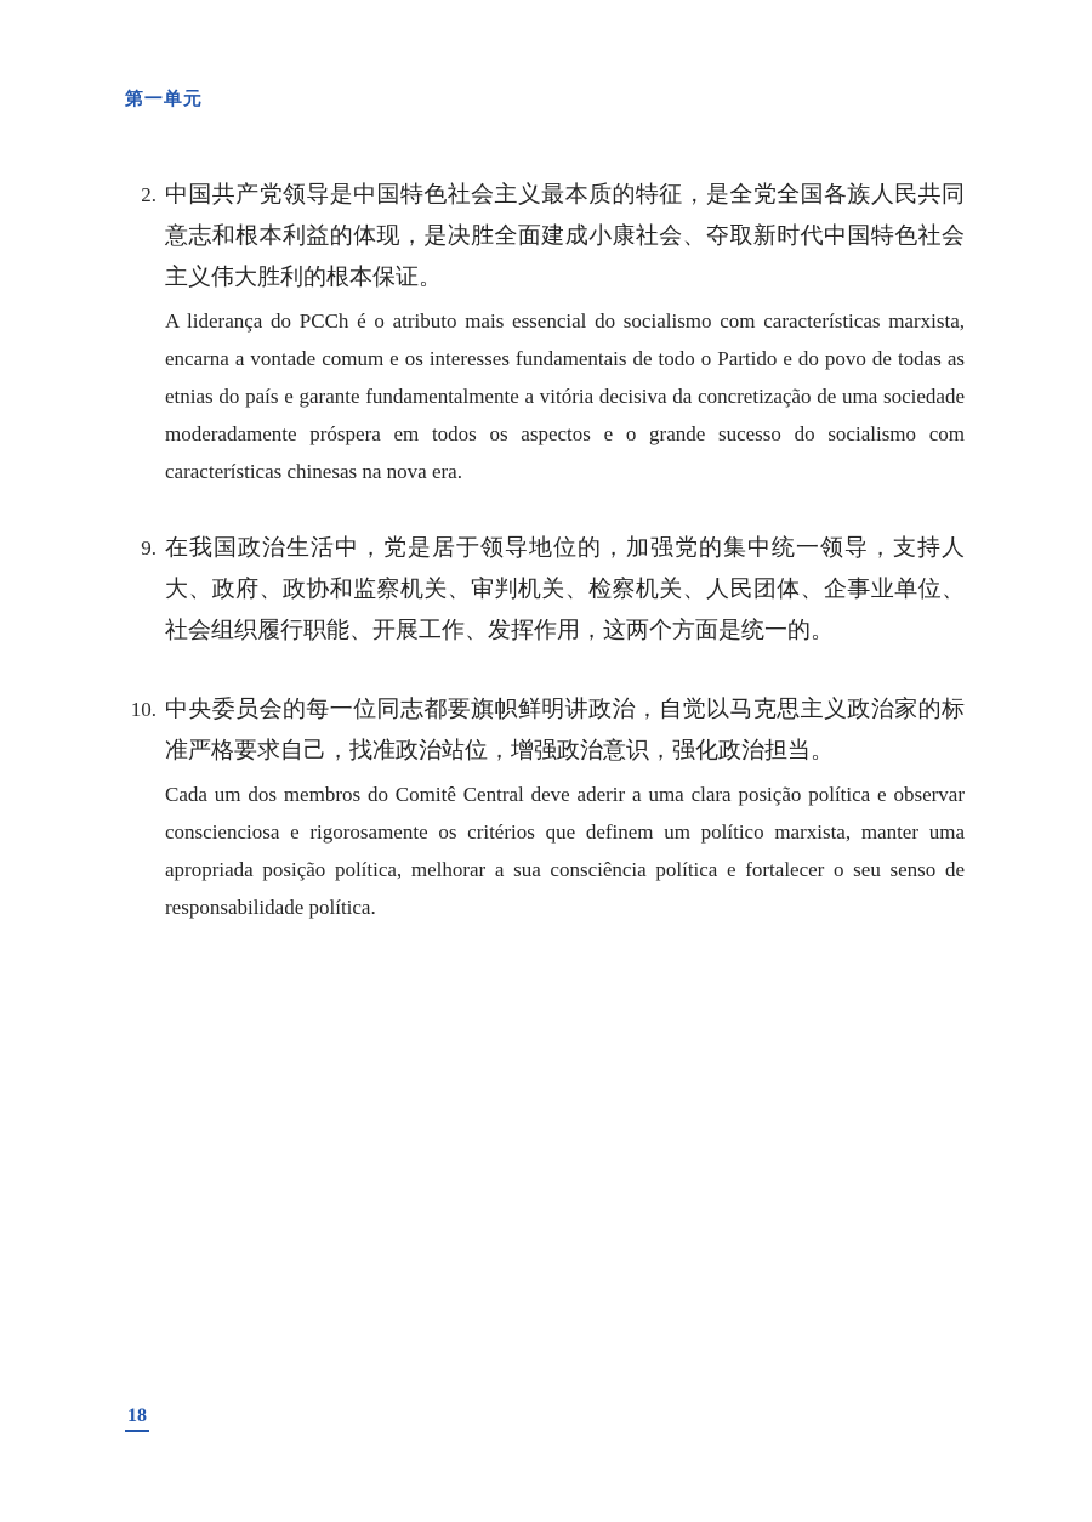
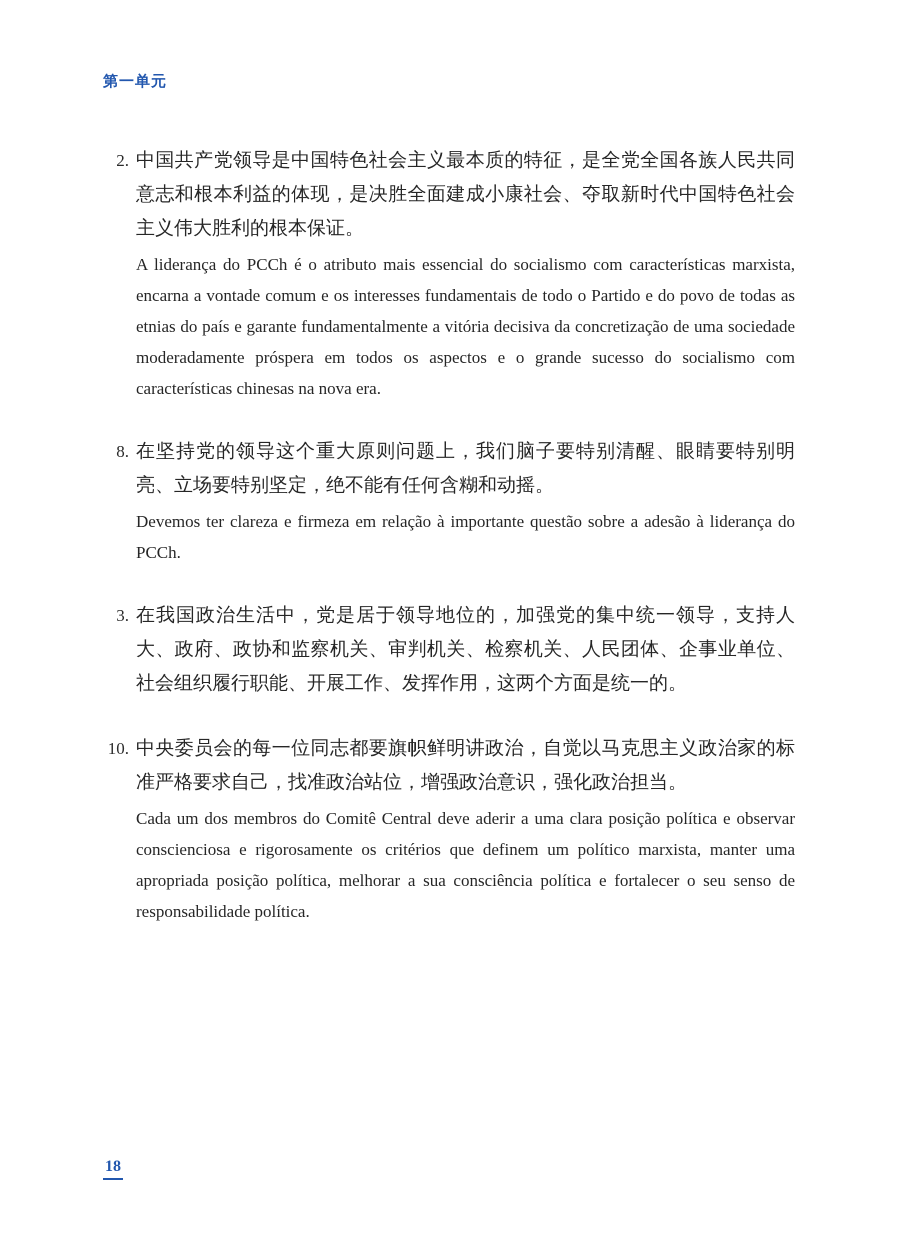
  第一单元
  2.
  中国共产党领导是中国特色社会主义最本质的特征，是全党全国各族人民共同意志和根本利益的体现，是决胜全面建成小康社会、夺取新时代中国特色社会主义伟大胜利的根本保证。
  A liderança do PCCh é o atributo mais essencial do socialismo com características marxista, encarna a vontade comum e os interesses fundamentais de todo o Partido e do povo de todas as etnias do país e garante fundamentalmente a vitória decisiva da concretização de uma sociedade moderadamente próspera em todos os aspectos e o grande sucesso do socialismo com características chinesas na nova era.
+ 8.
+ 在坚持党的领导这个重大原则问题上，我们脑子要特别清醒、眼睛要特别明亮、立场要特别坚定，绝不能有任何含糊和动摇。
+ Devemos ter clareza e firmeza em relação à importante questão sobre a adesão à liderança do PCCh.
- 9.
+ 3.
  在我国政治生活中，党是居于领导地位的，加强党的集中统一领导，支持人大、政府、政协和监察机关、审判机关、检察机关、人民团体、企事业单位、社会组织履行职能、开展工作、发挥作用，这两个方面是统一的。
  10.
  中央委员会的每一位同志都要旗帜鲜明讲政治，自觉以马克思主义政治家的标准严格要求自己，找准政治站位，增强政治意识，强化政治担当。
  Cada um dos membros do Comitê Central deve aderir a uma clara posição política e observar conscienciosa e rigorosamente os critérios que definem um político marxista, manter uma apropriada posição política, melhorar a sua consciência política e fortalecer o seu senso de responsabilidade política.
  18
